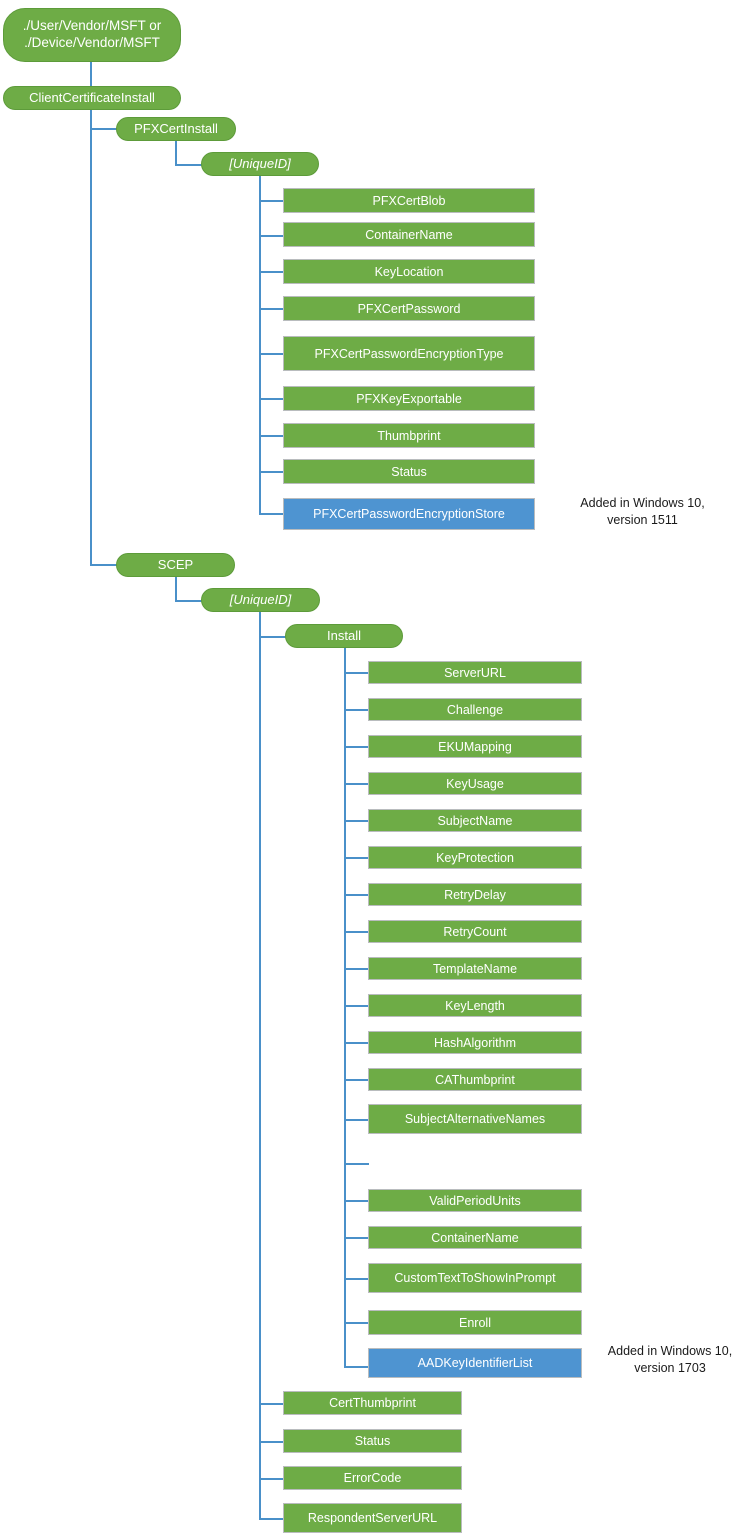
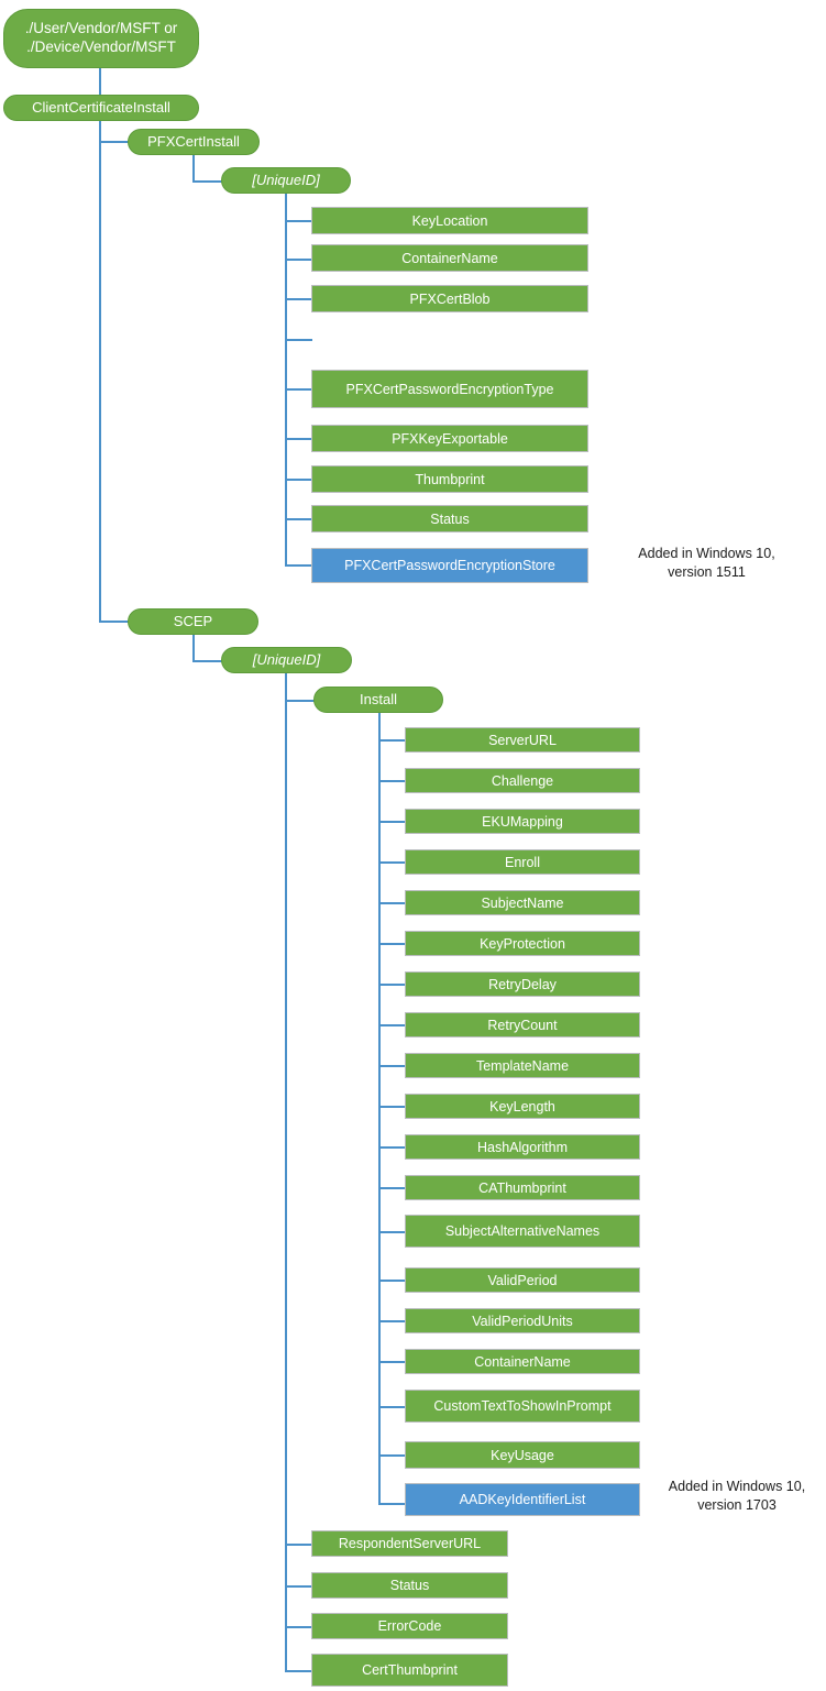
  ./User/Vendor/MSFT or
  ./Device/Vendor/MSFT
  ClientCertificateInstall
  PFXCertInstall
  [UniqueID]
  SCEP
  [UniqueID]
  Install
- PFXCertBlob
+ KeyLocation
  ContainerName
- KeyLocation
+ PFXCertBlob
- PFXCertPassword
  PFXCertPasswordEncryptionType
  PFXKeyExportable
  Thumbprint
  Status
  PFXCertPasswordEncryptionStore
  Added in Windows 10,
  version 1511
  ServerURL
  Challenge
  EKUMapping
- KeyUsage
+ Enroll
  SubjectName
  KeyProtection
  RetryDelay
  RetryCount
  TemplateName
  KeyLength
  HashAlgorithm
  CAThumbprint
  SubjectAlternativeNames
+ ValidPeriod
  ValidPeriodUnits
  ContainerName
  CustomTextToShowInPrompt
- Enroll
+ KeyUsage
  AADKeyIdentifierList
  Added in Windows 10,
  version 1703
- CertThumbprint
+ RespondentServerURL
  Status
  ErrorCode
- RespondentServerURL
+ CertThumbprint
